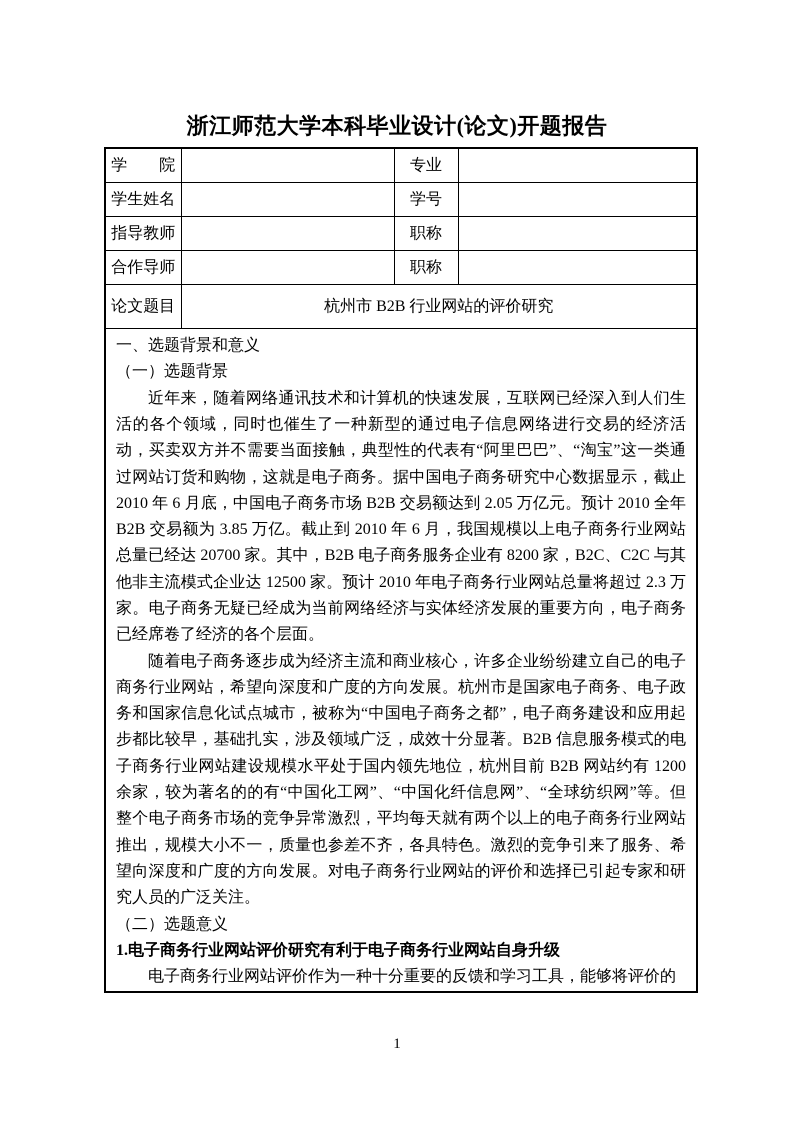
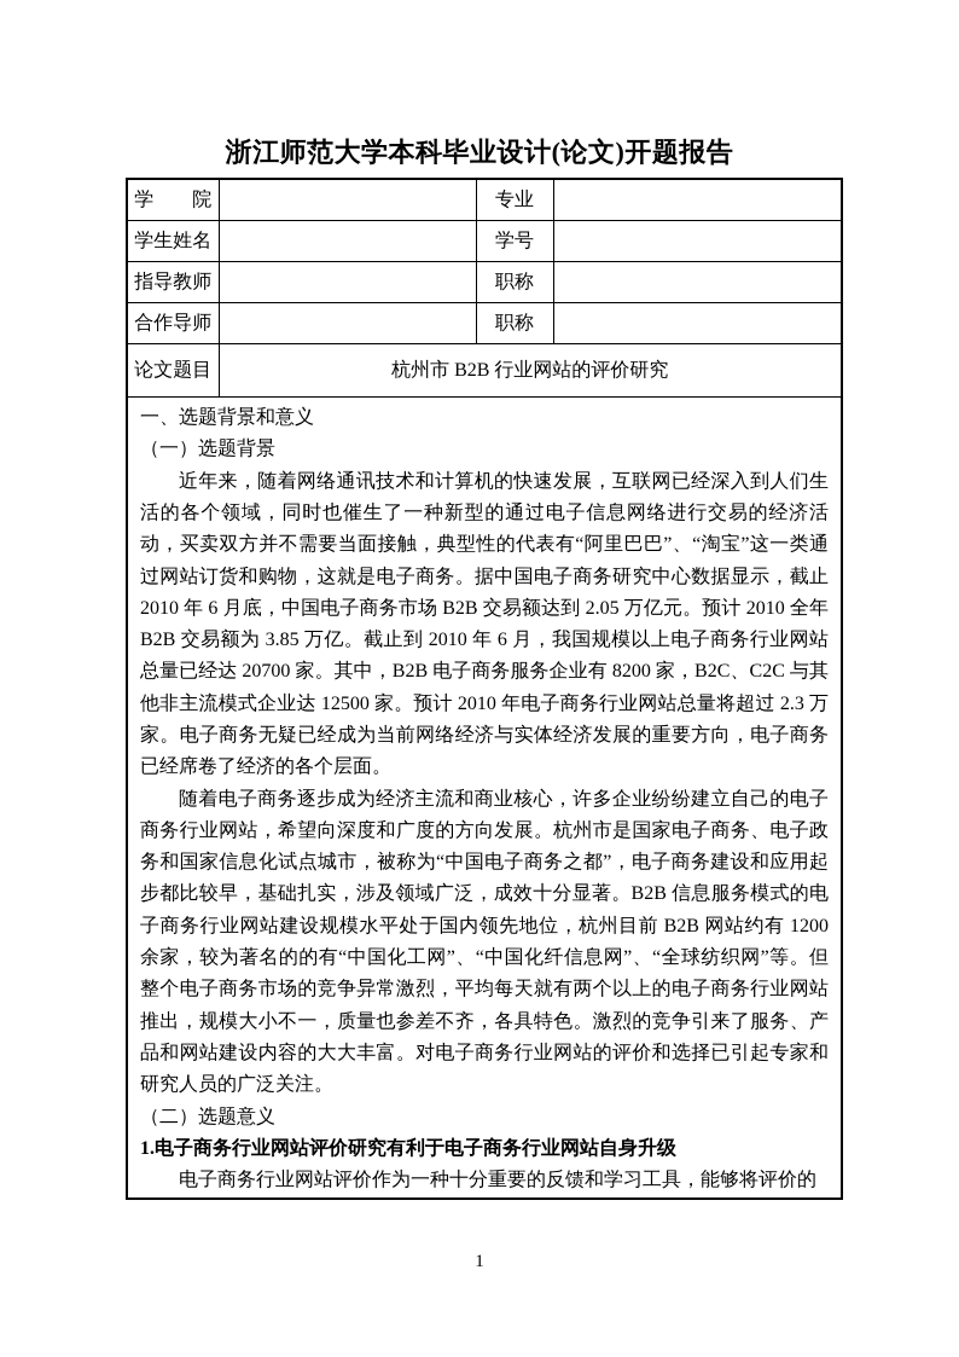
  浙江师范大学本科毕业设计(论文)开题报告
  学 院		专业
  学生姓名		学号
  指导教师		职称
  合作导师		职称
  论文题目	杭州市 B2B 行业网站的评价研究
- 一、选题背景和意义 （一）选题背景 近年来，随着网络通讯技术和计算机的快速发展，互联网已经深入到人们生活的各个领域，同时也催生了一种新型的通过电子信息网络进行交易的经济活动，买卖双方并不需要当面接触，典型性的代表有“阿里巴巴”、“淘宝”这一类通过网站订货和购物，这就是电子商务。据中国电子商务研究中心数据显示，截止 2010 年 6 月底，中国电子商务市场 B2B 交易额达到 2.05 万亿元。预计 2010 全年 B2B 交易额为 3.85 万亿。截止到 2010 年 6 月，我国规模以上电子商务行业网站总量已经达 20700 家。其中，B2B 电子商务服务企业有 8200 家，B2C、C2C 与其他非主流模式企业达 12500 家。预计 2010 年电子商务行业网站总量将超过 2.3 万家。电子商务无疑已经成为当前网络经济与实体经济发展的重要方向，电子商务已经席卷了经济的各个层面。 随着电子商务逐步成为经济主流和商业核心，许多企业纷纷建立自己的电子商务行业网站，希望向深度和广度的方向发展。杭州市是国家电子商务、电子政务和国家信息化试点城市，被称为“中国电子商务之都”，电子商务建设和应用起步都比较早，基础扎实，涉及领域广泛，成效十分显著。B2B 信息服务模式的电子商务行业网站建设规模水平处于国内领先地位，杭州目前 B2B 网站约有 1200 余家，较为著名的的有“中国化工网”、“中国化纤信息网”、“全球纺织网”等。但整个电子商务市场的竞争异常激烈，平均每天就有两个以上的电子商务行业网站推出，规模大小不一，质量也参差不齐，各具特色。激烈的竞争引来了服务、希望向深度和广度的方向发展。对电子商务行业网站的评价和选择已引起专家和研究人员的广泛关注。 （二）选题意义 1.电子商务行业网站评价研究有利于电子商务行业网站自身升级 电子商务行业网站评价作为一种十分重要的反馈和学习工具，能够将评价的
+ 一、选题背景和意义 （一）选题背景 近年来，随着网络通讯技术和计算机的快速发展，互联网已经深入到人们生活的各个领域，同时也催生了一种新型的通过电子信息网络进行交易的经济活动，买卖双方并不需要当面接触，典型性的代表有“阿里巴巴”、“淘宝”这一类通过网站订货和购物，这就是电子商务。据中国电子商务研究中心数据显示，截止 2010 年 6 月底，中国电子商务市场 B2B 交易额达到 2.05 万亿元。预计 2010 全年 B2B 交易额为 3.85 万亿。截止到 2010 年 6 月，我国规模以上电子商务行业网站总量已经达 20700 家。其中，B2B 电子商务服务企业有 8200 家，B2C、C2C 与其他非主流模式企业达 12500 家。预计 2010 年电子商务行业网站总量将超过 2.3 万家。电子商务无疑已经成为当前网络经济与实体经济发展的重要方向，电子商务已经席卷了经济的各个层面。 随着电子商务逐步成为经济主流和商业核心，许多企业纷纷建立自己的电子商务行业网站，希望向深度和广度的方向发展。杭州市是国家电子商务、电子政务和国家信息化试点城市，被称为“中国电子商务之都”，电子商务建设和应用起步都比较早，基础扎实，涉及领域广泛，成效十分显著。B2B 信息服务模式的电子商务行业网站建设规模水平处于国内领先地位，杭州目前 B2B 网站约有 1200 余家，较为著名的的有“中国化工网”、“中国化纤信息网”、“全球纺织网”等。但整个电子商务市场的竞争异常激烈，平均每天就有两个以上的电子商务行业网站推出，规模大小不一，质量也参差不齐，各具特色。激烈的竞争引来了服务、产品和网站建设内容的大大丰富。对电子商务行业网站的评价和选择已引起专家和研究人员的广泛关注。 （二）选题意义 1.电子商务行业网站评价研究有利于电子商务行业网站自身升级 电子商务行业网站评价作为一种十分重要的反馈和学习工具，能够将评价的
  1
